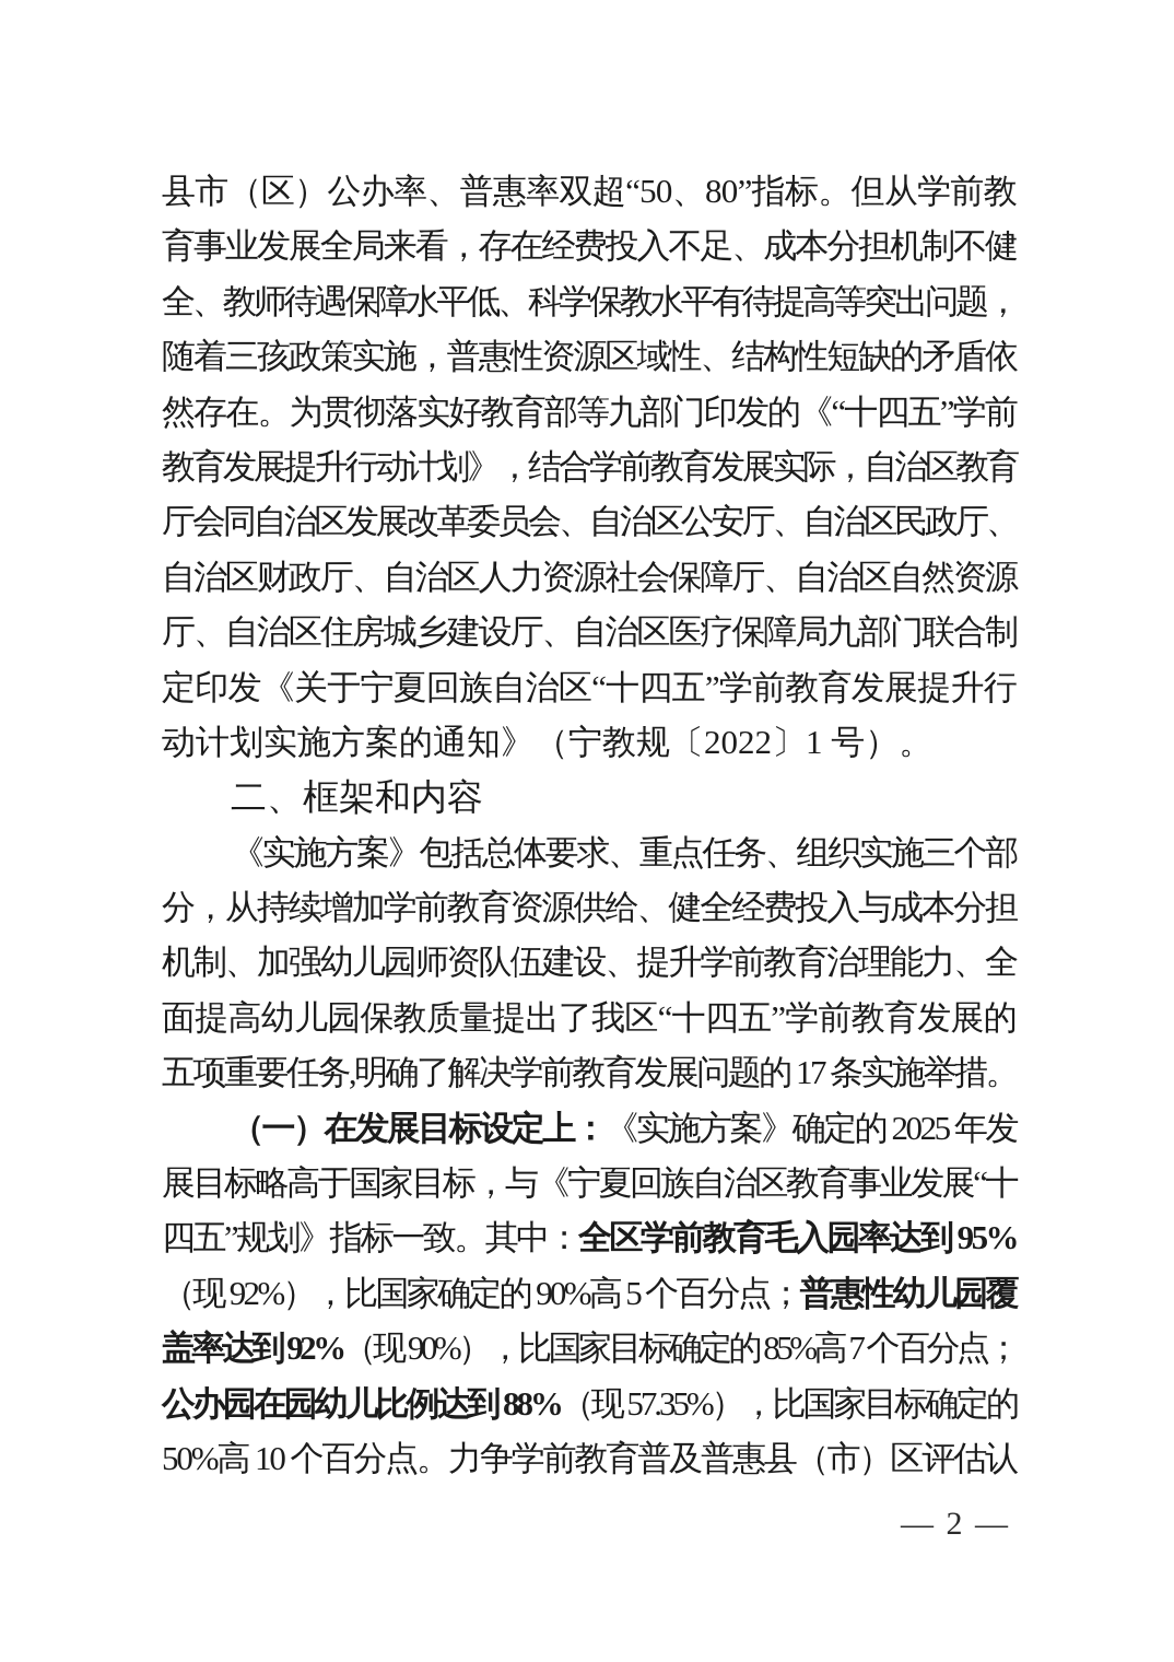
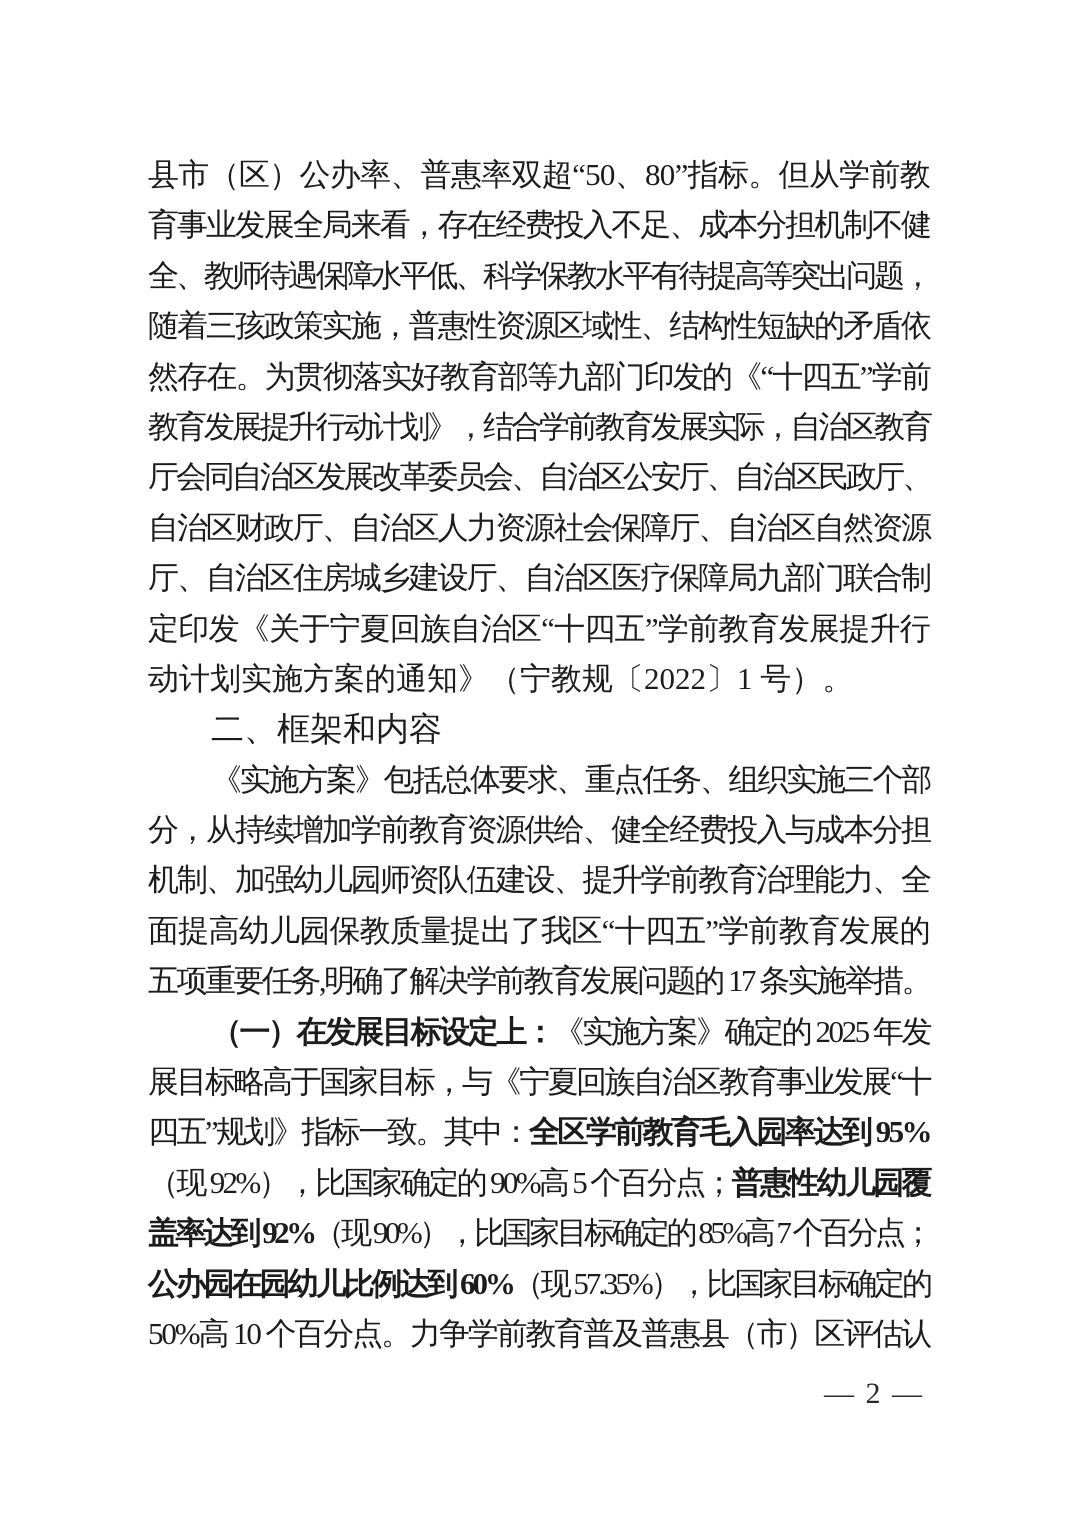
  县市（区）公办率、普惠率双超“50、80”指标。但从学前教
  育事业发展全局来看，存在经费投入不足、成本分担机制不健
  全、教师待遇保障水平低、科学保教水平有待提高等突出问题，
  随着三孩政策实施，普惠性资源区域性、结构性短缺的矛盾依
  然存在。为贯彻落实好教育部等九部门印发的《“十四五”学前
  教育发展提升行动计划》，结合学前教育发展实际，自治区教育
  厅会同自治区发展改革委员会、自治区公安厅、自治区民政厅、
  自治区财政厅、自治区人力资源社会保障厅、自治区自然资源
  厅、自治区住房城乡建设厅、自治区医疗保障局九部门联合制
  定印发《关于宁夏回族自治区“十四五”学前教育发展提升行
  动计划实施方案的通知》（宁教规〔2022〕1 号）。
  二、框架和内容
  《实施方案》包括总体要求、重点任务、组织实施三个部
  分，从持续增加学前教育资源供给、健全经费投入与成本分担
  机制、加强幼儿园师资队伍建设、提升学前教育治理能力、全
  面提高幼儿园保教质量提出了我区“十四五”学前教育发展的
  五项重要任务,明确了解决学前教育发展问题的 17 条实施举措。
  （一）在发展目标设定上：《实施方案》确定的 2025 年发
  展目标略高于国家目标，与《宁夏回族自治区教育事业发展“十
  四五”规划》指标一致。其中：全区学前教育毛入园率达到 95%
  （现 92%），比国家确定的 90%高 5 个百分点；普惠性幼儿园覆
  盖率达到 92%（现 90%），比国家目标确定的 85%高 7 个百分点；
- 公办园在园幼儿比例达到 88%（现 57.35%），比国家目标确定的
+ 公办园在园幼儿比例达到 60%（现 57.35%），比国家目标确定的
  50%高 10 个百分点。力争学前教育普及普惠县（市）区评估认
  — 2 —
